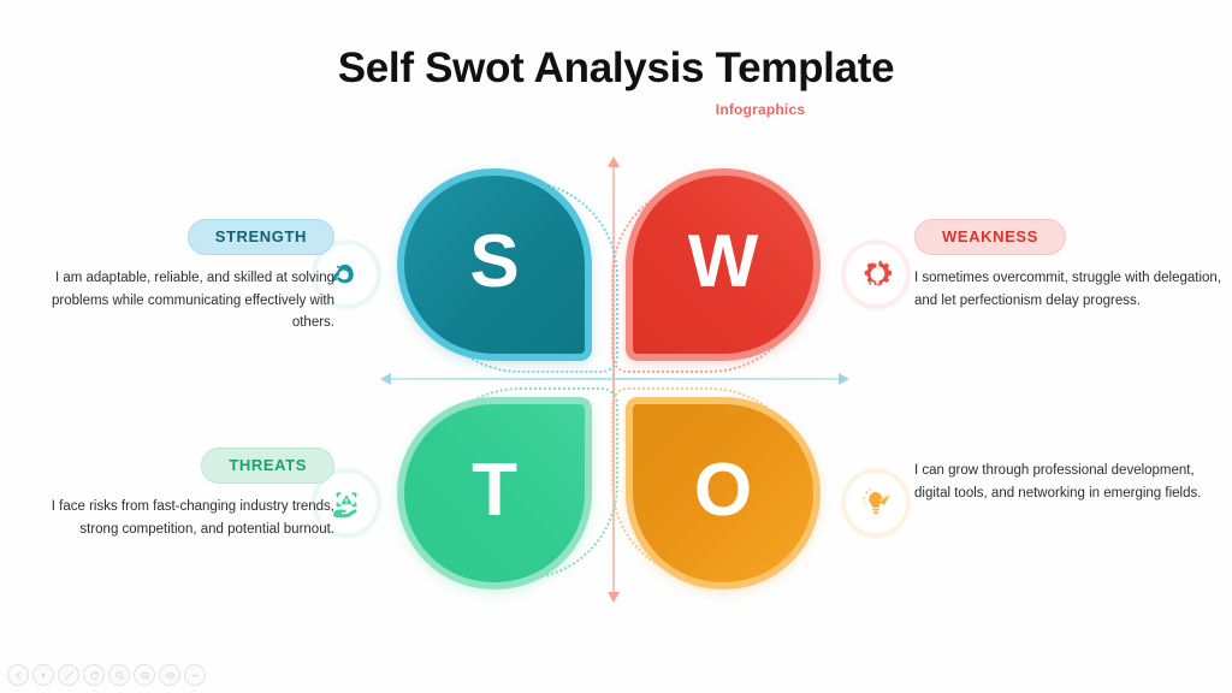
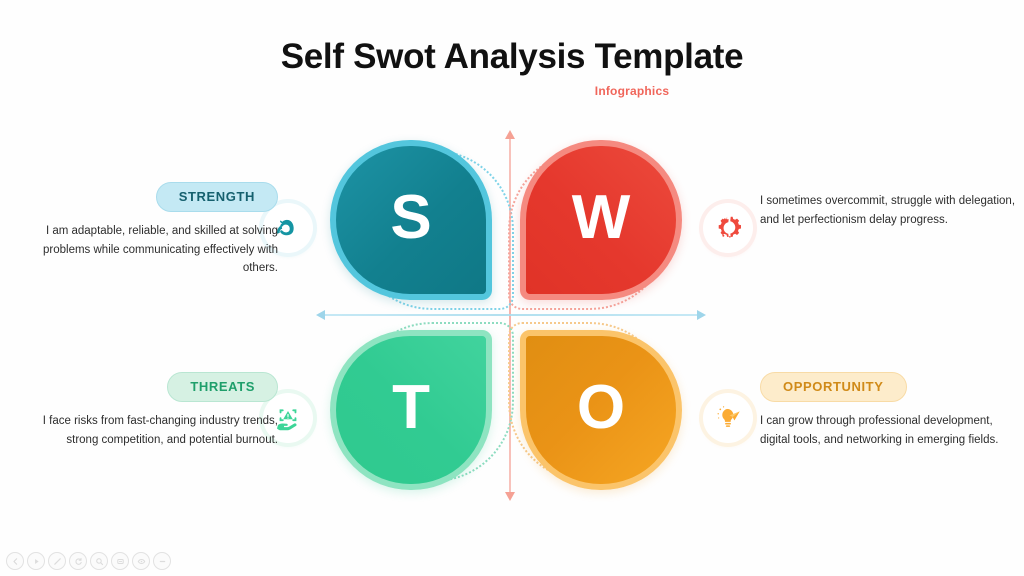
  Self Swot Analysis Template
  Infographics
  S
  W
  T
  O
  STRENGTH
  I am adaptable, reliable, and skilled at solving problems while communicating effectively with others.
- WEAKNESS
  I sometimes overcommit, struggle with delegation, and let perfectionism delay progress.
  THREATS
  I face risks from fast-changing industry trends, strong competition, and potential burnout.
+ OPPORTUNITY
  I can grow through professional development, digital tools, and networking in emerging fields.
